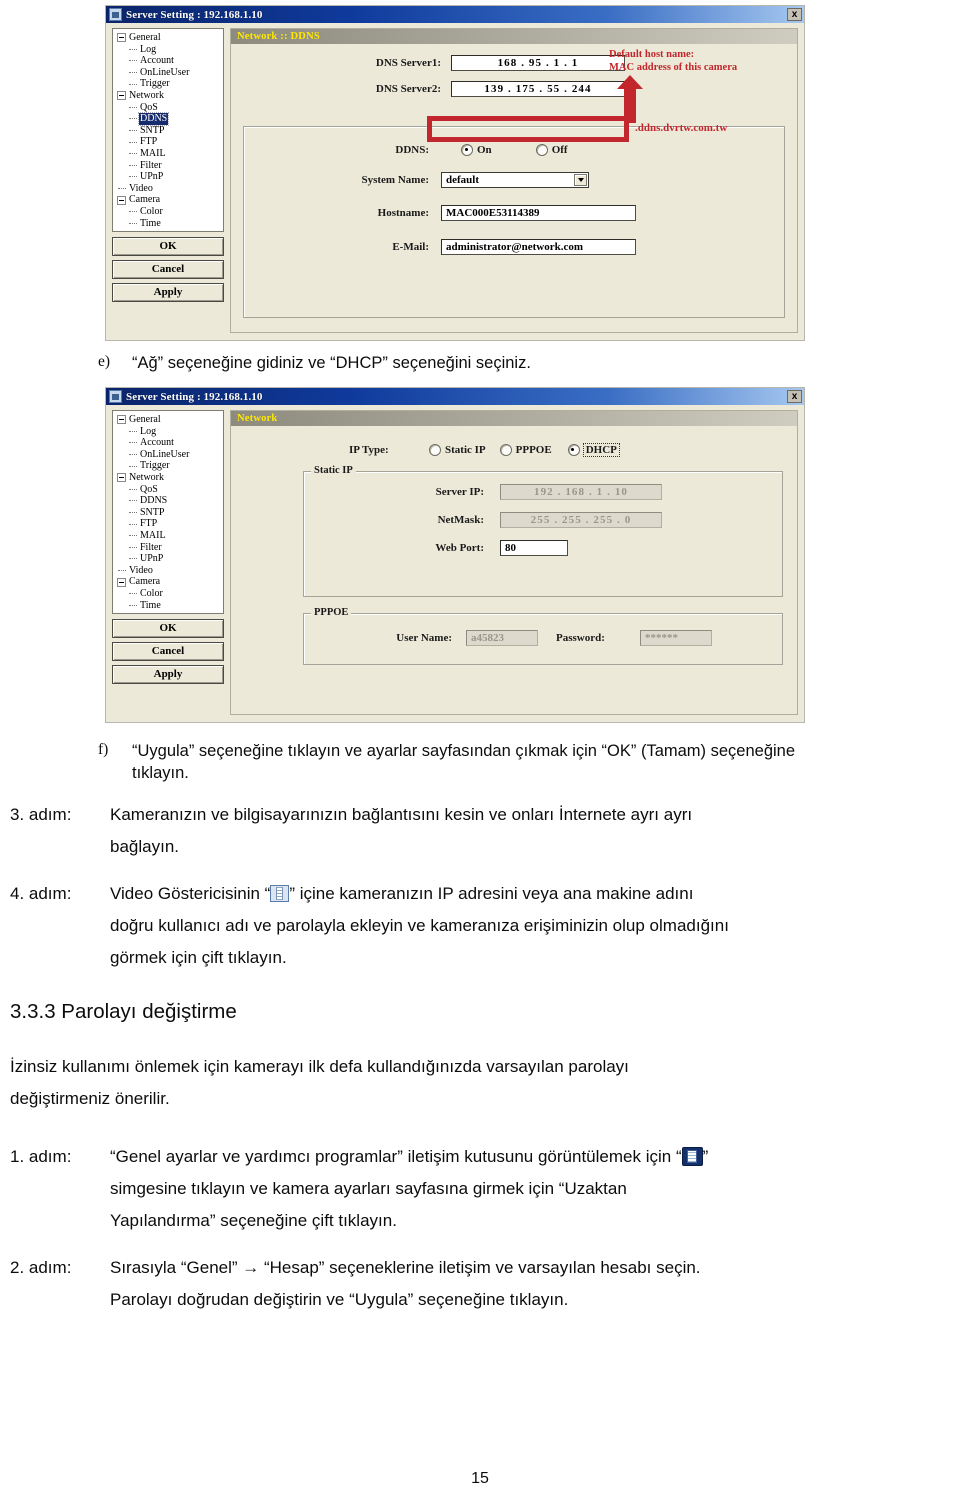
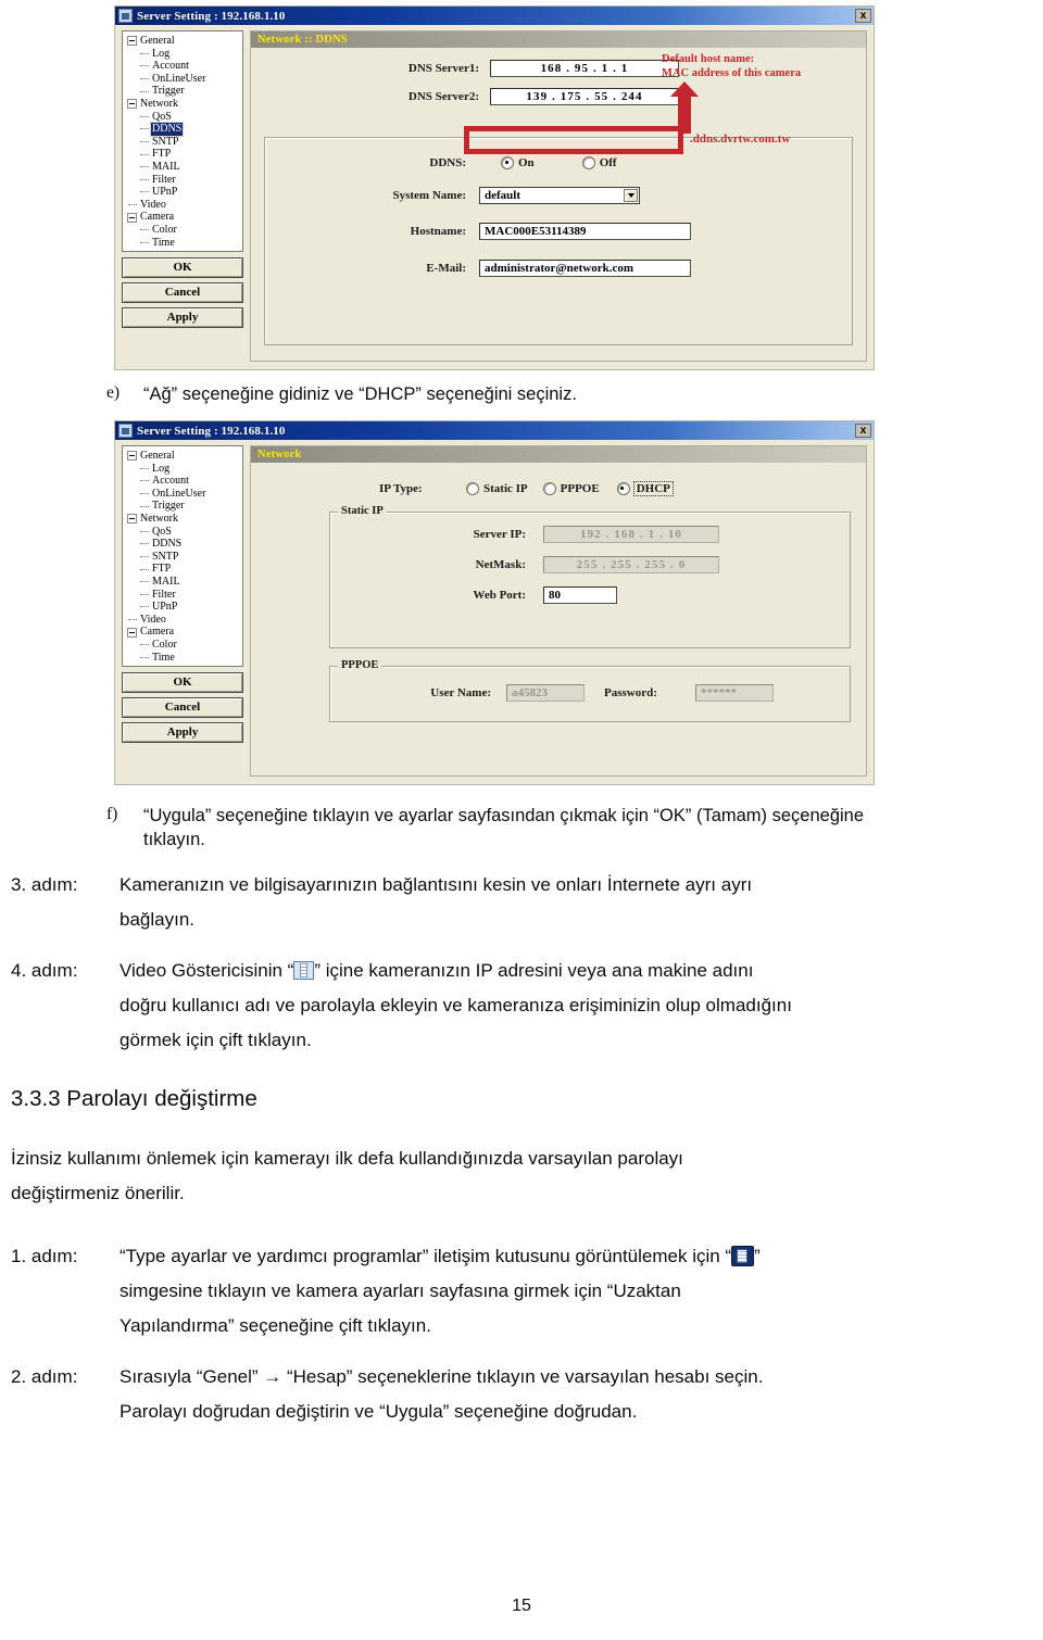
  Server Setting : 192.168.1.10
  x
  General
  Log
  Account
  OnLineUser
  Trigger
  Network
  QoS
  DDNS
  SNTP
  FTP
  MAIL
  Filter
  UPnP
  Video
  Camera
  Color
  Time
  OK
  Cancel
  Apply
  Network :: DDNS
  DNS Server1:
  168 . 95 . 1 . 1
  DNS Server2:
  139 . 175 . 55 . 244
  DDNS:
  On
  Off
  System Name:
  default
  Hostname:
  MAC000E53114389
  E-Mail:
  administrator@network.com
  Default host name:
  MAC address of this camera
  .ddns.dvrtw.com.tw
  e)
  “Ağ” seçeneğine gidiniz ve “DHCP” seçeneğini seçiniz.
  Server Setting : 192.168.1.10
  x
  General
  Log
  Account
  OnLineUser
  Trigger
  Network
  QoS
  DDNS
  SNTP
  FTP
  MAIL
  Filter
  UPnP
  Video
  Camera
  Color
  Time
  OK
  Cancel
  Apply
  Network
  IP Type:
  Static IP
  PPPOE
  DHCP
  Static IP
  Server IP:
  192 . 168 . 1 . 10
  NetMask:
  255 . 255 . 255 . 0
  Web Port:
  80
  PPPOE
  User Name:
  a45823
  Password:
  ******
  f)
  “Uygula” seçeneğine tıklayın ve ayarlar sayfasından çıkmak için “OK” (Tamam) seçeneğine
  tıklayın.
  3. adım:
  Kameranızın ve bilgisayarınızın bağlantısını kesin ve onları İnternete ayrı ayrı
  bağlayın.
  4. adım:
  Video Göstericisinin “ ” içine kameranızın IP adresini veya ana makine adını
  doğru kullanıcı adı ve parolayla ekleyin ve kameranıza erişiminizin olup olmadığını
  görmek için çift tıklayın.
  3.3.3 Parolayı değiştirme
  İzinsiz kullanımı önlemek için kamerayı ilk defa kullandığınızda varsayılan parolayı
  değiştirmeniz önerilir.
  1. adım:
- “Genel ayarlar ve yardımcı programlar” iletişim kutusunu görüntülemek için “ ”
+ “Type ayarlar ve yardımcı programlar” iletişim kutusunu görüntülemek için “ ”
  simgesine tıklayın ve kamera ayarları sayfasına girmek için “Uzaktan
  Yapılandırma” seçeneğine çift tıklayın.
  2. adım:
- Sırasıyla “Genel” → “Hesap” seçeneklerine iletişim ve varsayılan hesabı seçin.
+ Sırasıyla “Genel” → “Hesap” seçeneklerine tıklayın ve varsayılan hesabı seçin.
- Parolayı doğrudan değiştirin ve “Uygula” seçeneğine tıklayın.
+ Parolayı doğrudan değiştirin ve “Uygula” seçeneğine doğrudan.
  15
